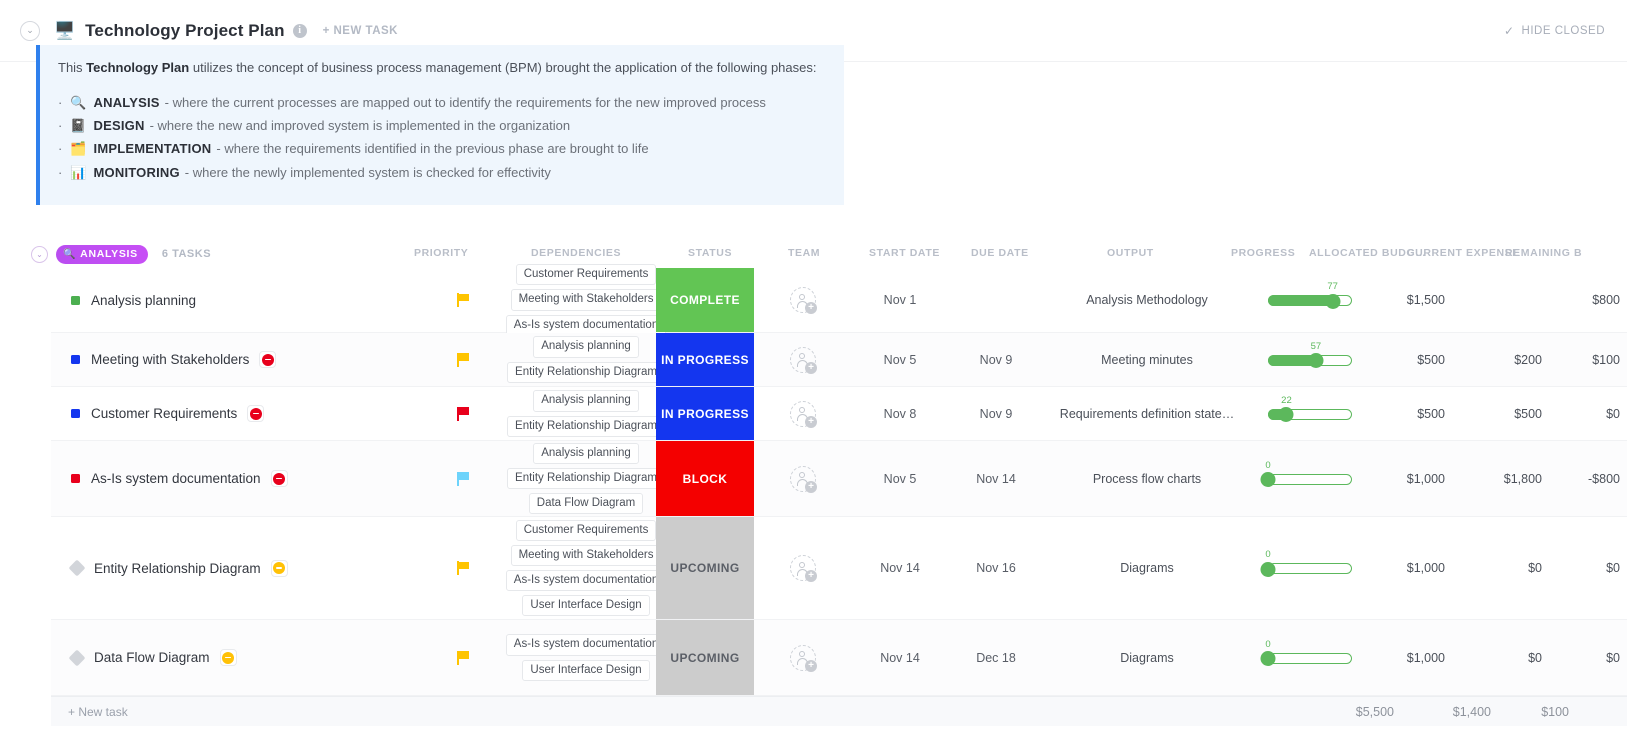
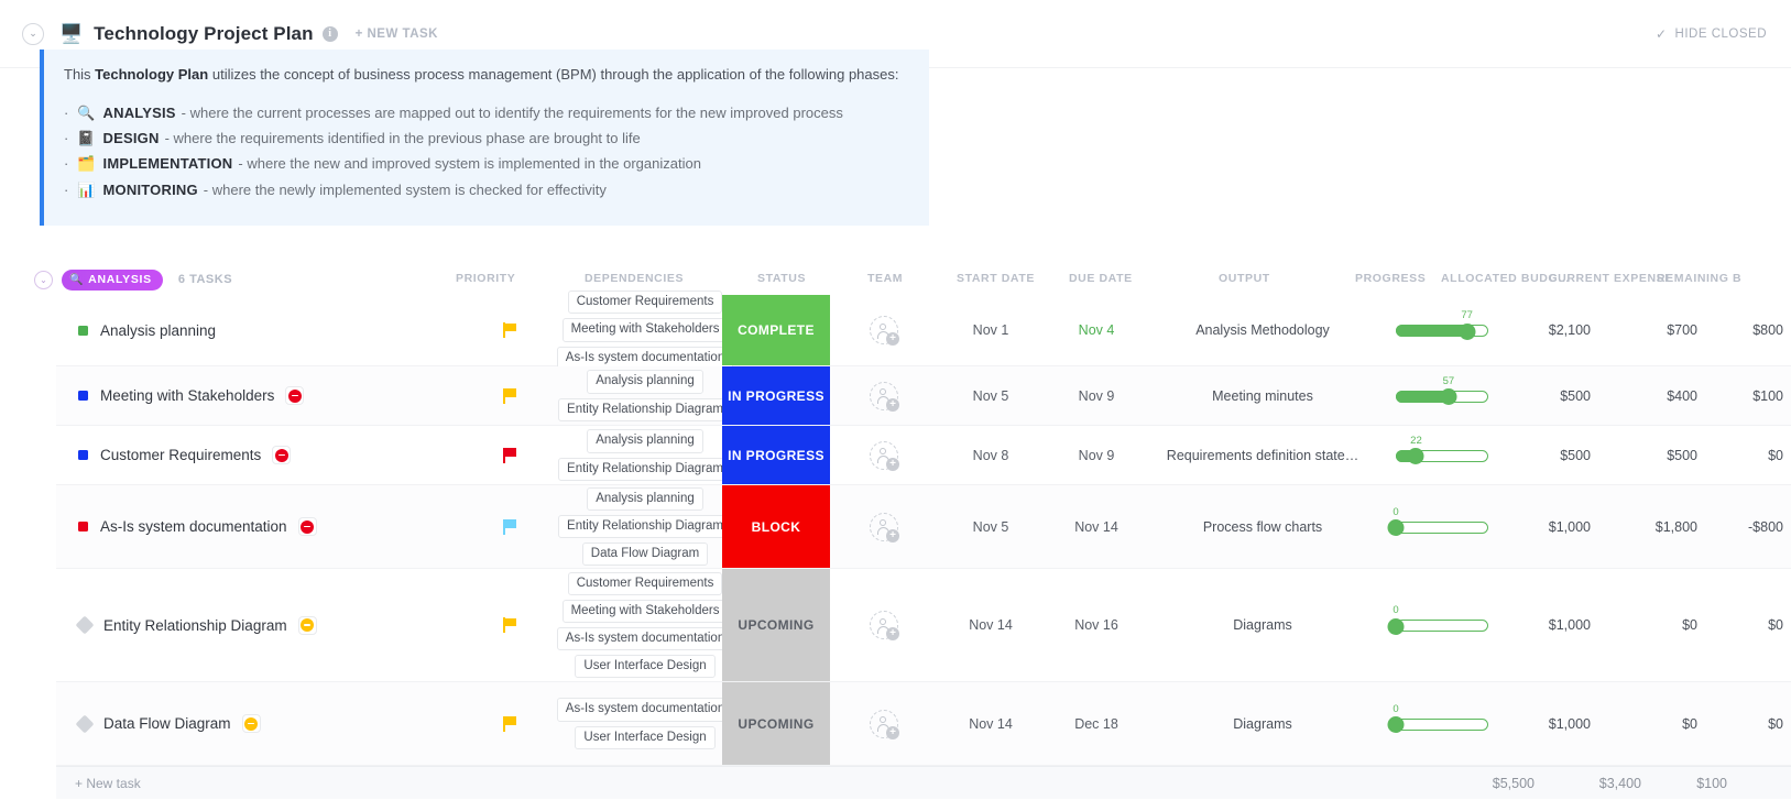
  ⌄
  🖥️
  Technology Project Plan
  i
  + NEW TASK
  ✓
  HIDE CLOSED
- This Technology Plan utilizes the concept of business process management (BPM) brought the application of the following phases:
+ This Technology Plan utilizes the concept of business process management (BPM) through the application of the following phases:
  ·
  🔍
  ANALYSIS
  - where the current processes are mapped out to identify the requirements for the new improved process
  ·
  📓
  DESIGN
- - where the new and improved system is implemented in the organization
+ - where the requirements identified in the previous phase are brought to life
  ·
  🗂️
  IMPLEMENTATION
- - where the requirements identified in the previous phase are brought to life
+ - where the new and improved system is implemented in the organization
  ·
  📊
  MONITORING
  - where the newly implemented system is checked for effectivity
  ⌄
  🔍
  ANALYSIS
  6 TASKS
  PRIORITY
  DEPENDENCIES
  STATUS
  TEAM
  START DATE
  DUE DATE
  OUTPUT
  PROGRESS
  ALLOCATED BUDG…
  CURRENT EXPENSE
  REMAINING B
  Analysis planning
  Customer Requirements
  Meeting with Stakeholders
  As-Is system documentatio
  COMPLETE
  +
  Nov 1
+ Nov 4
  Analysis Methodology
  77
- $1,500
+ $2,100
+ $700
  $800
  Meeting with Stakeholders
  Analysis planning
  Entity Relationship Diagram
  IN PROGRESS
  +
  Nov 5
  Nov 9
  Meeting minutes
  57
  $500
- $200
+ $400
  $100
  Customer Requirements
  Analysis planning
  Entity Relationship Diagram
  IN PROGRESS
  +
  Nov 8
  Nov 9
  Requirements definition state…
  22
  $500
  $500
  $0
  As-Is system documentation
  Analysis planning
  Entity Relationship Diagram
  Data Flow Diagram
  BLOCK
  +
  Nov 5
  Nov 14
  Process flow charts
  0
  $1,000
  $1,800
  -$800
  Entity Relationship Diagram
  Customer Requirements
  Meeting with Stakeholders
  As-Is system documentatio
  User Interface Design
  UPCOMING
  +
  Nov 14
  Nov 16
  Diagrams
  0
  $1,000
  $0
  $0
  Data Flow Diagram
  As-Is system documentatio
  User Interface Design
  UPCOMING
  +
  Nov 14
  Dec 18
  Diagrams
  0
  $1,000
  $0
  $0
  + New task
  $5,500
- $1,400
+ $3,400
  $100
